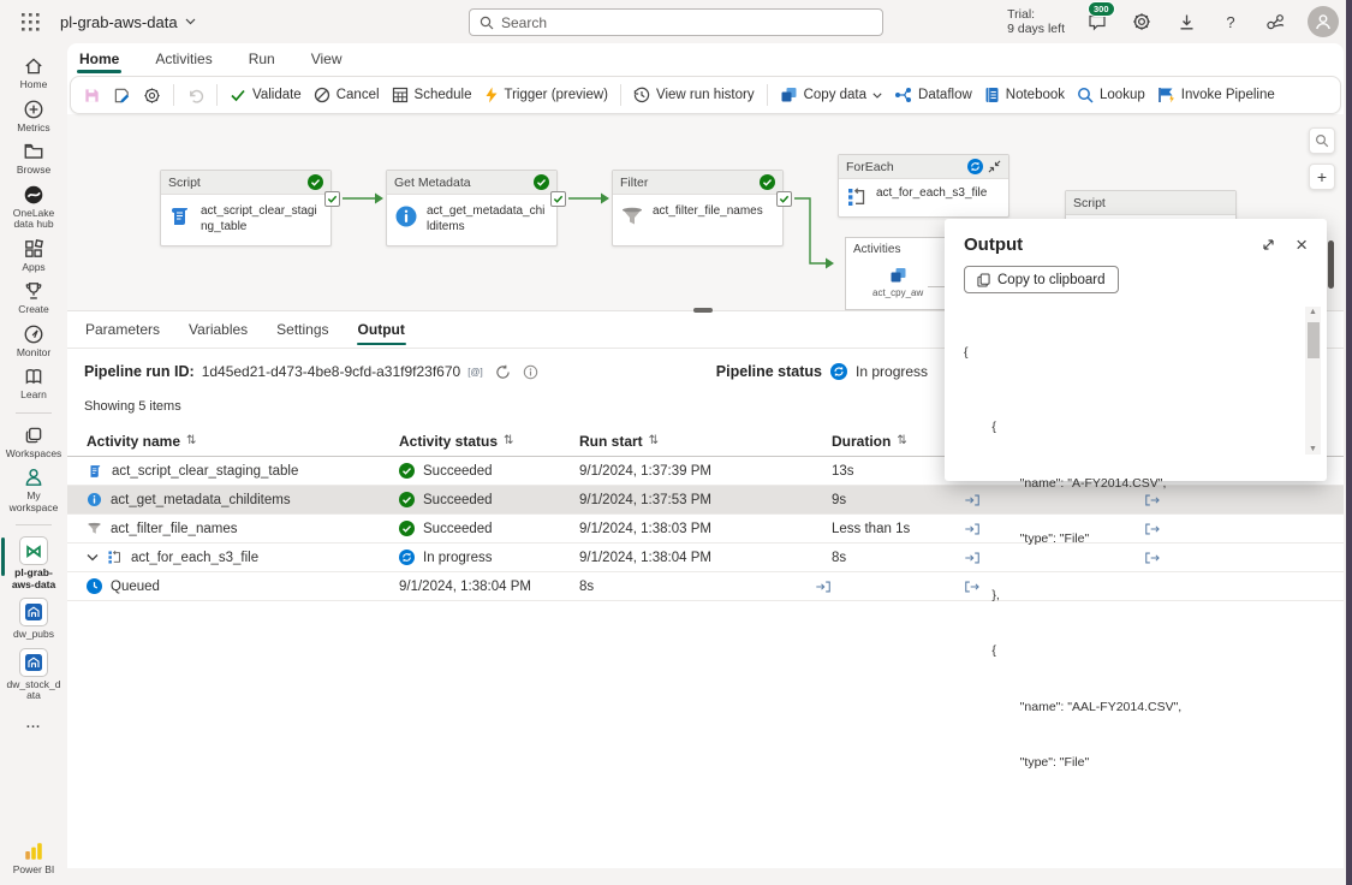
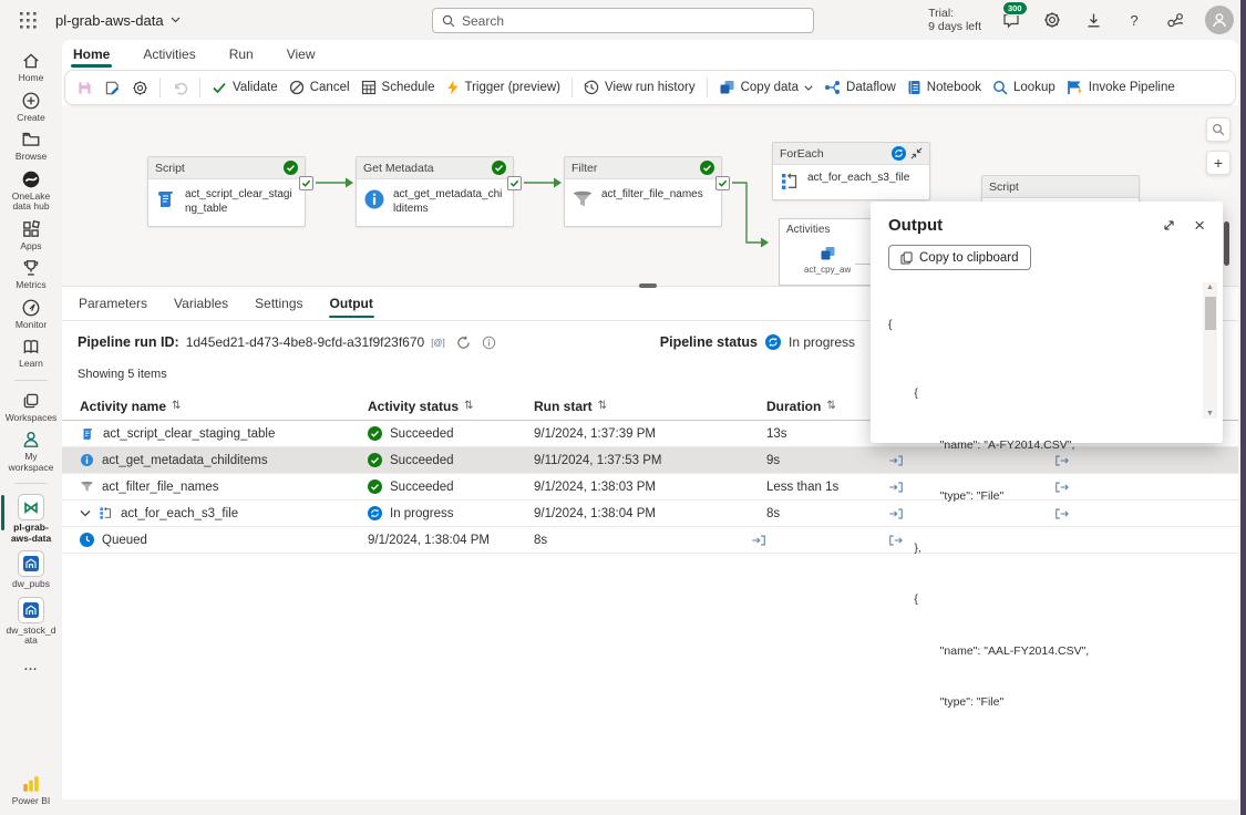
  pl-grab-aws-data
  Search
  Trial:
  9 days left
  300
  ?
  Home
- Metrics
+ Create
  Browse
  OneLake data hub
  Apps
- Create
+ Metrics
  Monitor
  Learn
  Workspaces
  My workspace
  ⋈
  pl-grab-aws-data
  dw_pubs
  dw_stock_data
  ...
  Power BI
  Home
  Activities
  Run
  View
  Validate
  Cancel
  Schedule
  Trigger (preview)
  View run history
  Copy data
  Dataflow
  Notebook
  Lookup
  Invoke Pipeline
  Script
  Script
  act_script_clear_staging_table
  Get Metadata
  act_get_metadata_childitems
  Filter
  act_filter_file_names
  ForEach
  act_for_each_s3_file
  Activities
  act_cpy_aw
  +
  Parameters
  Variables
  Settings
  Output
  Pipeline run ID:
  1d45ed21-d473-4be8-9cfd-a31f9f23f670
  [@]
  Pipeline status
  In progress
  Showing 5 items
  Activity name
  ⇅
  Activity status
  ⇅
  Run start
  ⇅
  Duration
  ⇅
  act_script_clear_staging_table
  Succeeded
  9/1/2024, 1:37:39 PM
  13s
  act_get_metadata_childitems
  Succeeded
- 9/1/2024, 1:37:53 PM
+ 9/11/2024, 1:37:53 PM
  9s
  act_filter_file_names
  Succeeded
  9/1/2024, 1:38:03 PM
  Less than 1s
  act_for_each_s3_file
  In progress
  9/1/2024, 1:38:04 PM
  8s
  Queued
  9/1/2024, 1:38:04 PM
  8s
  Output
  ×
  Copy to clipboard
  {
  {
  "name": "A-FY2014.CSV",
  "type": "File"
  },
  {
  "name": "AAL-FY2014.CSV",
  "type": "File"
